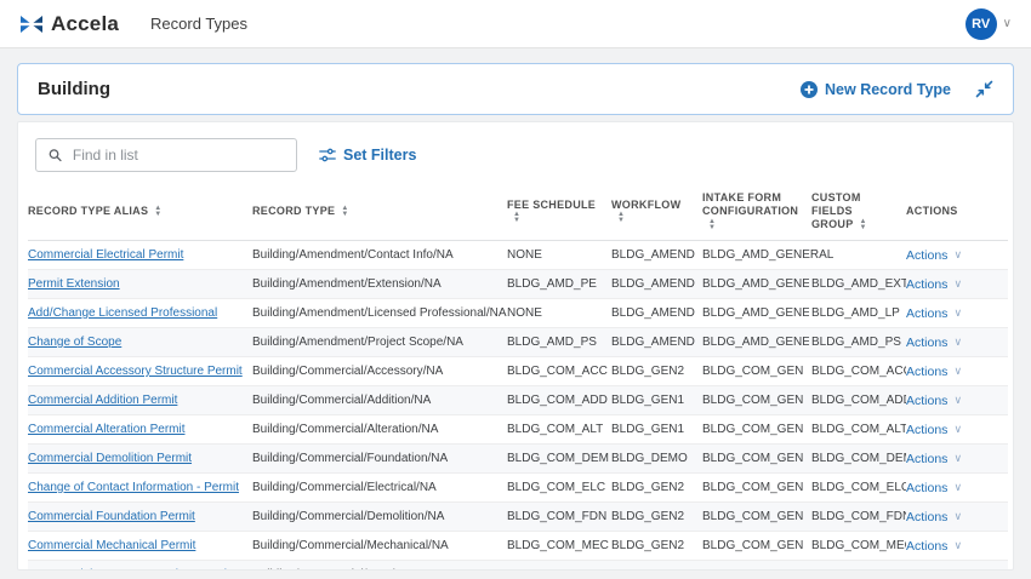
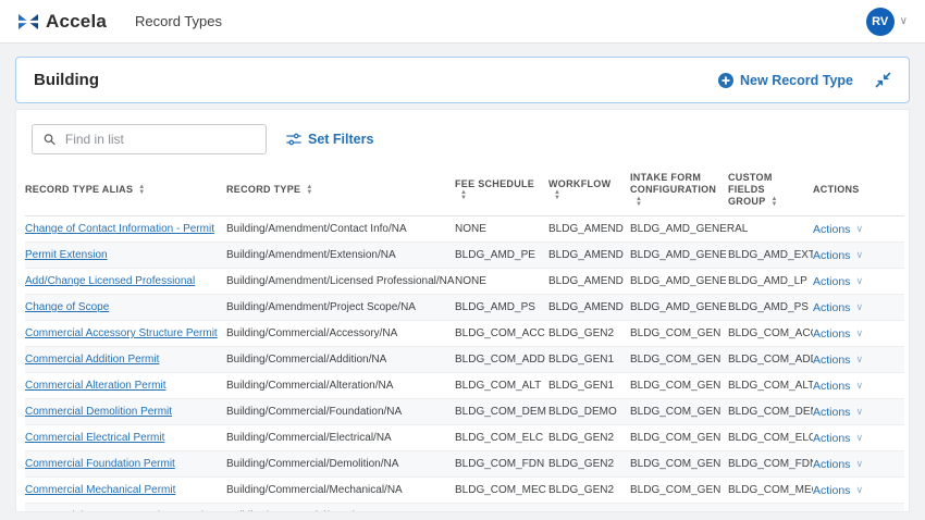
  Accela
  Record Types
  RV
  ∨
  Building
  New Record Type
  Find in list
  Set Filters
  RECORD TYPE ALIAS	RECORD TYPE	FEE SCHEDULE	WORKFLOW	INTAKE FORM CONFIGURATION	CUSTOM FIELDS GROUP	ACTIONS
- Commercial Electrical Permit	Building/Amendment/Contact Info/NA	NONE	BLDG_AMEND	BLDG_AMD_GENERAL		Actions ∨
+ Change of Contact Information - Permit	Building/Amendment/Contact Info/NA	NONE	BLDG_AMEND	BLDG_AMD_GENERAL		Actions ∨
  Permit Extension	Building/Amendment/Extension/NA	BLDG_AMD_PE	BLDG_AMEND	BLDG_AMD_GENE	BLDG_AMD_EXT	Actions ∨
  Add/Change Licensed Professional	Building/Amendment/Licensed Professional/NA	NONE	BLDG_AMEND	BLDG_AMD_GENE	BLDG_AMD_LP	Actions ∨
  Change of Scope	Building/Amendment/Project Scope/NA	BLDG_AMD_PS	BLDG_AMEND	BLDG_AMD_GENE	BLDG_AMD_PS	Actions ∨
  Commercial Accessory Structure Permit	Building/Commercial/Accessory/NA	BLDG_COM_ACC	BLDG_GEN2	BLDG_COM_GEN	BLDG_COM_AC	Actions ∨
  Commercial Addition Permit	Building/Commercial/Addition/NA	BLDG_COM_ADD	BLDG_GEN1	BLDG_COM_GEN	BLDG_COM_AD	Actions ∨
  Commercial Alteration Permit	Building/Commercial/Alteration/NA	BLDG_COM_ALT	BLDG_GEN1	BLDG_COM_GEN	BLDG_COM_ALT	Actions ∨
  Commercial Demolition Permit	Building/Commercial/Foundation/NA	BLDG_COM_DEM	BLDG_DEMO	BLDG_COM_GEN	BLDG_COM_DE	Actions ∨
- Change of Contact Information - Permit	Building/Commercial/Electrical/NA	BLDG_COM_ELC	BLDG_GEN2	BLDG_COM_GEN	BLDG_COM_ELC	Actions ∨
+ Commercial Electrical Permit	Building/Commercial/Electrical/NA	BLDG_COM_ELC	BLDG_GEN2	BLDG_COM_GEN	BLDG_COM_ELC	Actions ∨
  Commercial Foundation Permit	Building/Commercial/Demolition/NA	BLDG_COM_FDN	BLDG_GEN2	BLDG_COM_GEN	BLDG_COM_FD	Actions ∨
  Commercial Mechanical Permit	Building/Commercial/Mechanical/NA	BLDG_COM_MEC	BLDG_GEN2	BLDG_COM_GEN	BLDG_COM_ME	Actions ∨
